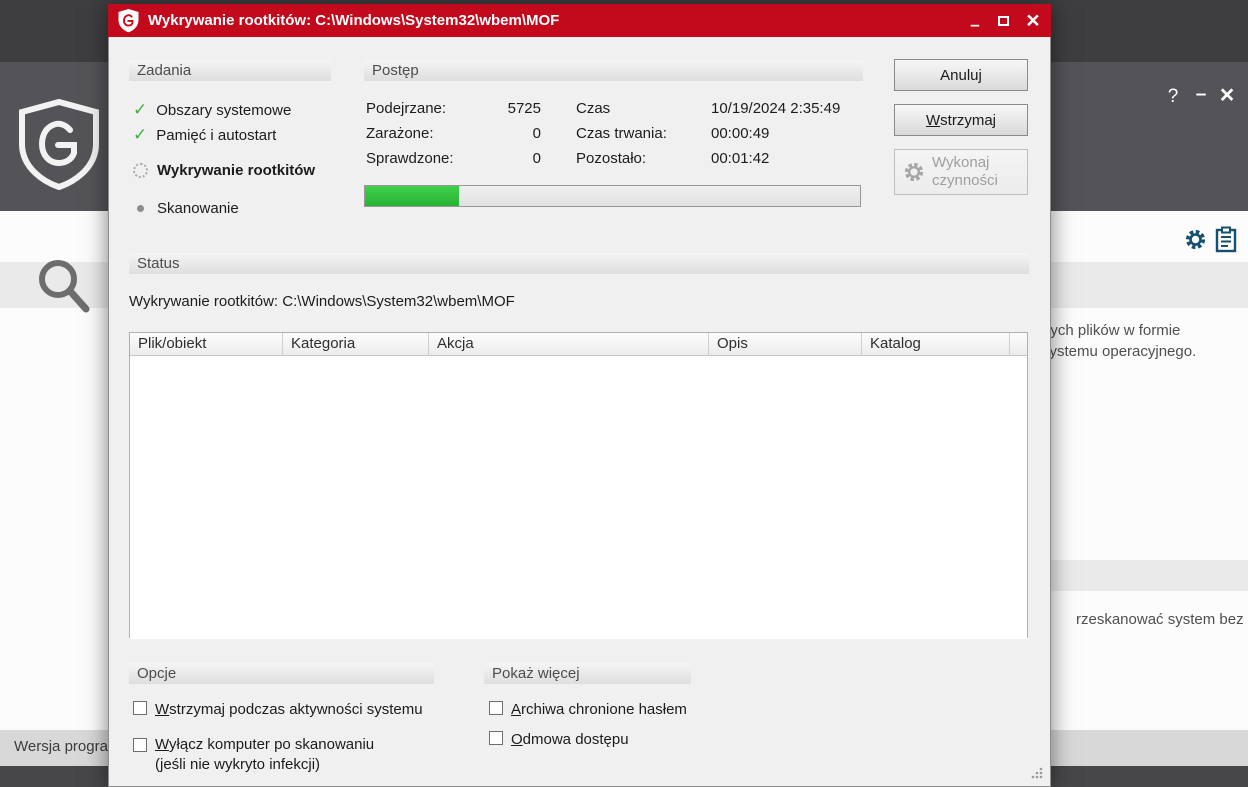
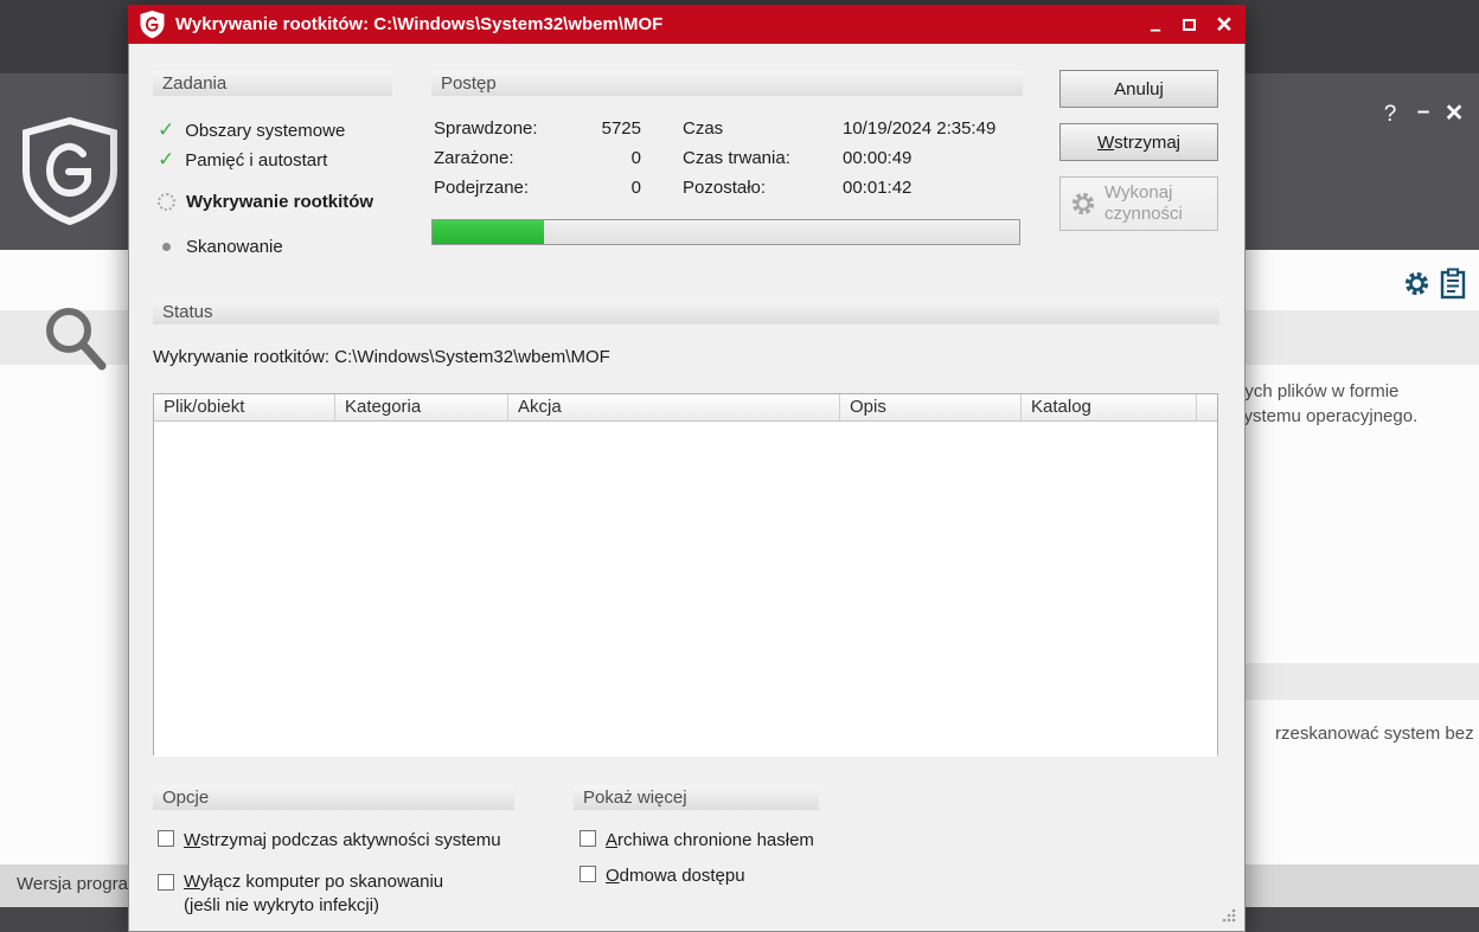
  ?
  –
  ×
  ych plików w formie
  ystemu operacyjnego.
  rzeskanować system bez
  Wersja progra
  Wykrywanie rootkitów: C:\Windows\System32\wbem\MOF
  –
  ×
  Zadania
  ✓
  Obszary systemowe
  ✓
  Pamięć i autostart
  Wykrywanie rootkitów
  Skanowanie
  Postęp
- Podejrzane:
+ Sprawdzone:
  Zarażone:
- Sprawdzone:
+ Podejrzane:
  5725
  0
  0
  Czas
  Czas trwania:
  Pozostało:
  10/19/2024 2:35:49
  00:00:49
  00:01:42
  Anuluj
  Wstrzymaj
  Wykonaj
  czynności
  Status
  Wykrywanie rootkitów: C:\Windows\System32\wbem\MOF
  Plik/obiekt
  Kategoria
  Akcja
  Opis
  Katalog
  Opcje
  Wstrzymaj podczas aktywności systemu
  Wyłącz komputer po skanowaniu
  (jeśli nie wykryto infekcji)
  Pokaż więcej
  Archiwa chronione hasłem
  Odmowa dostępu
